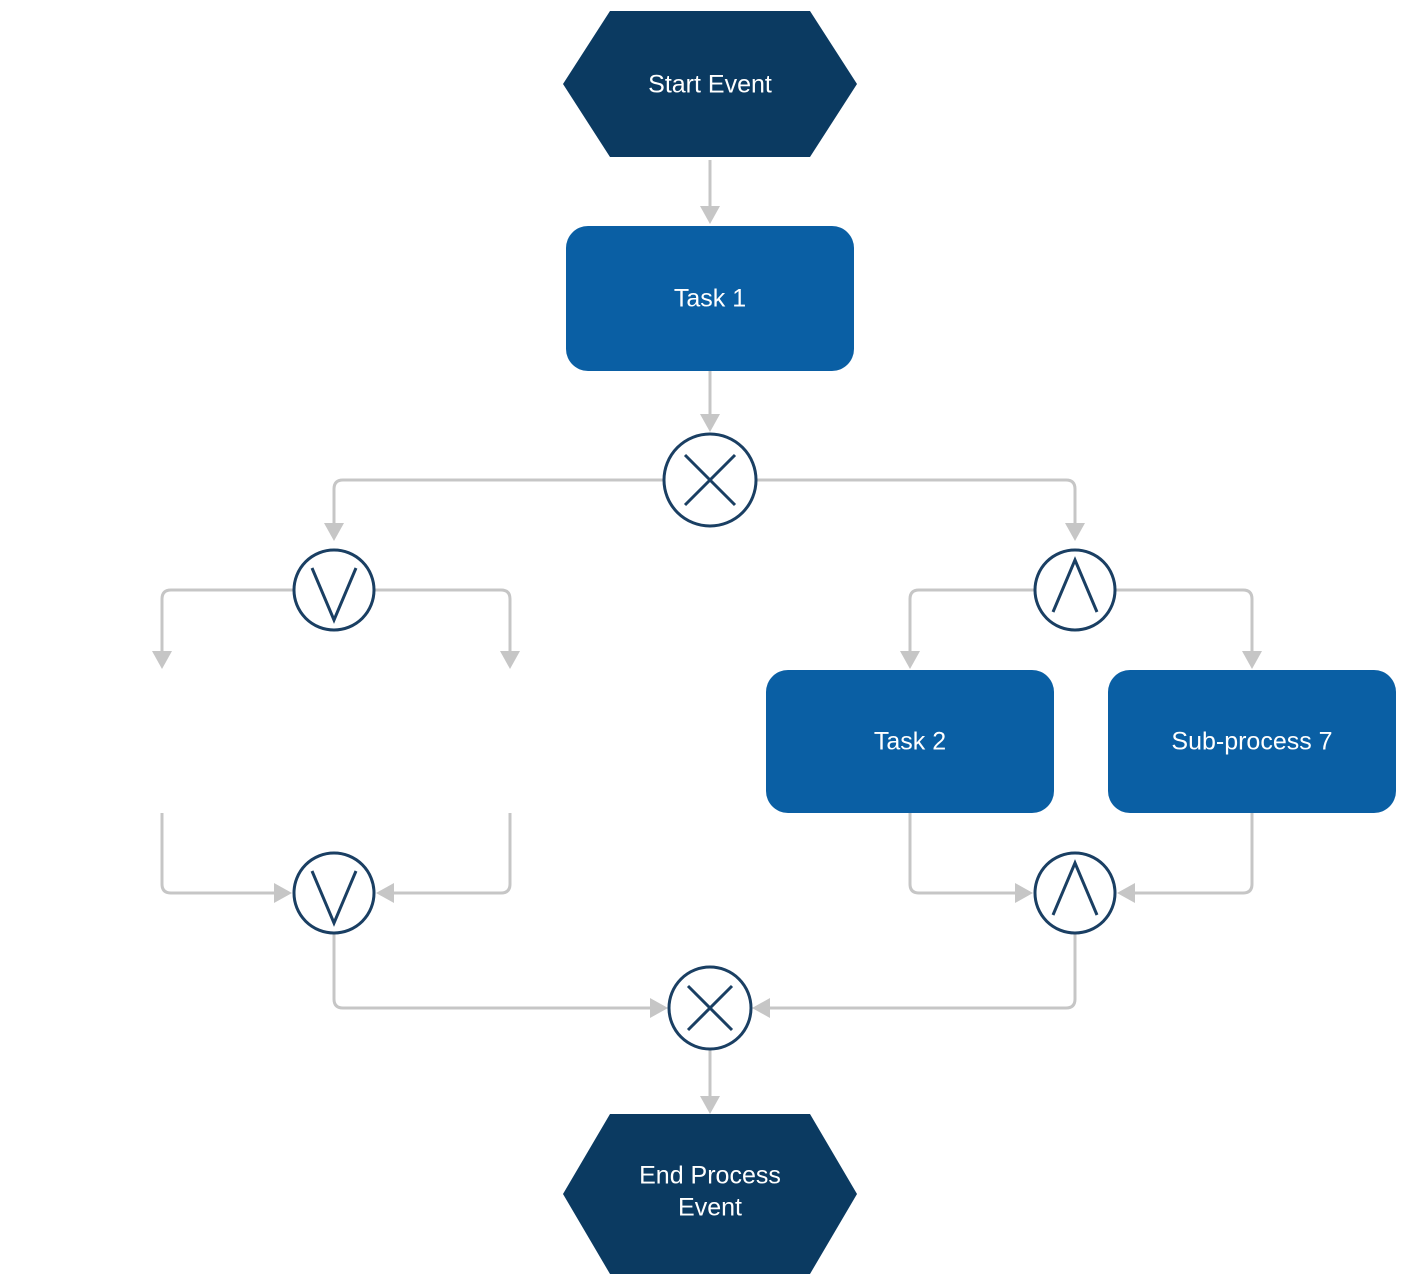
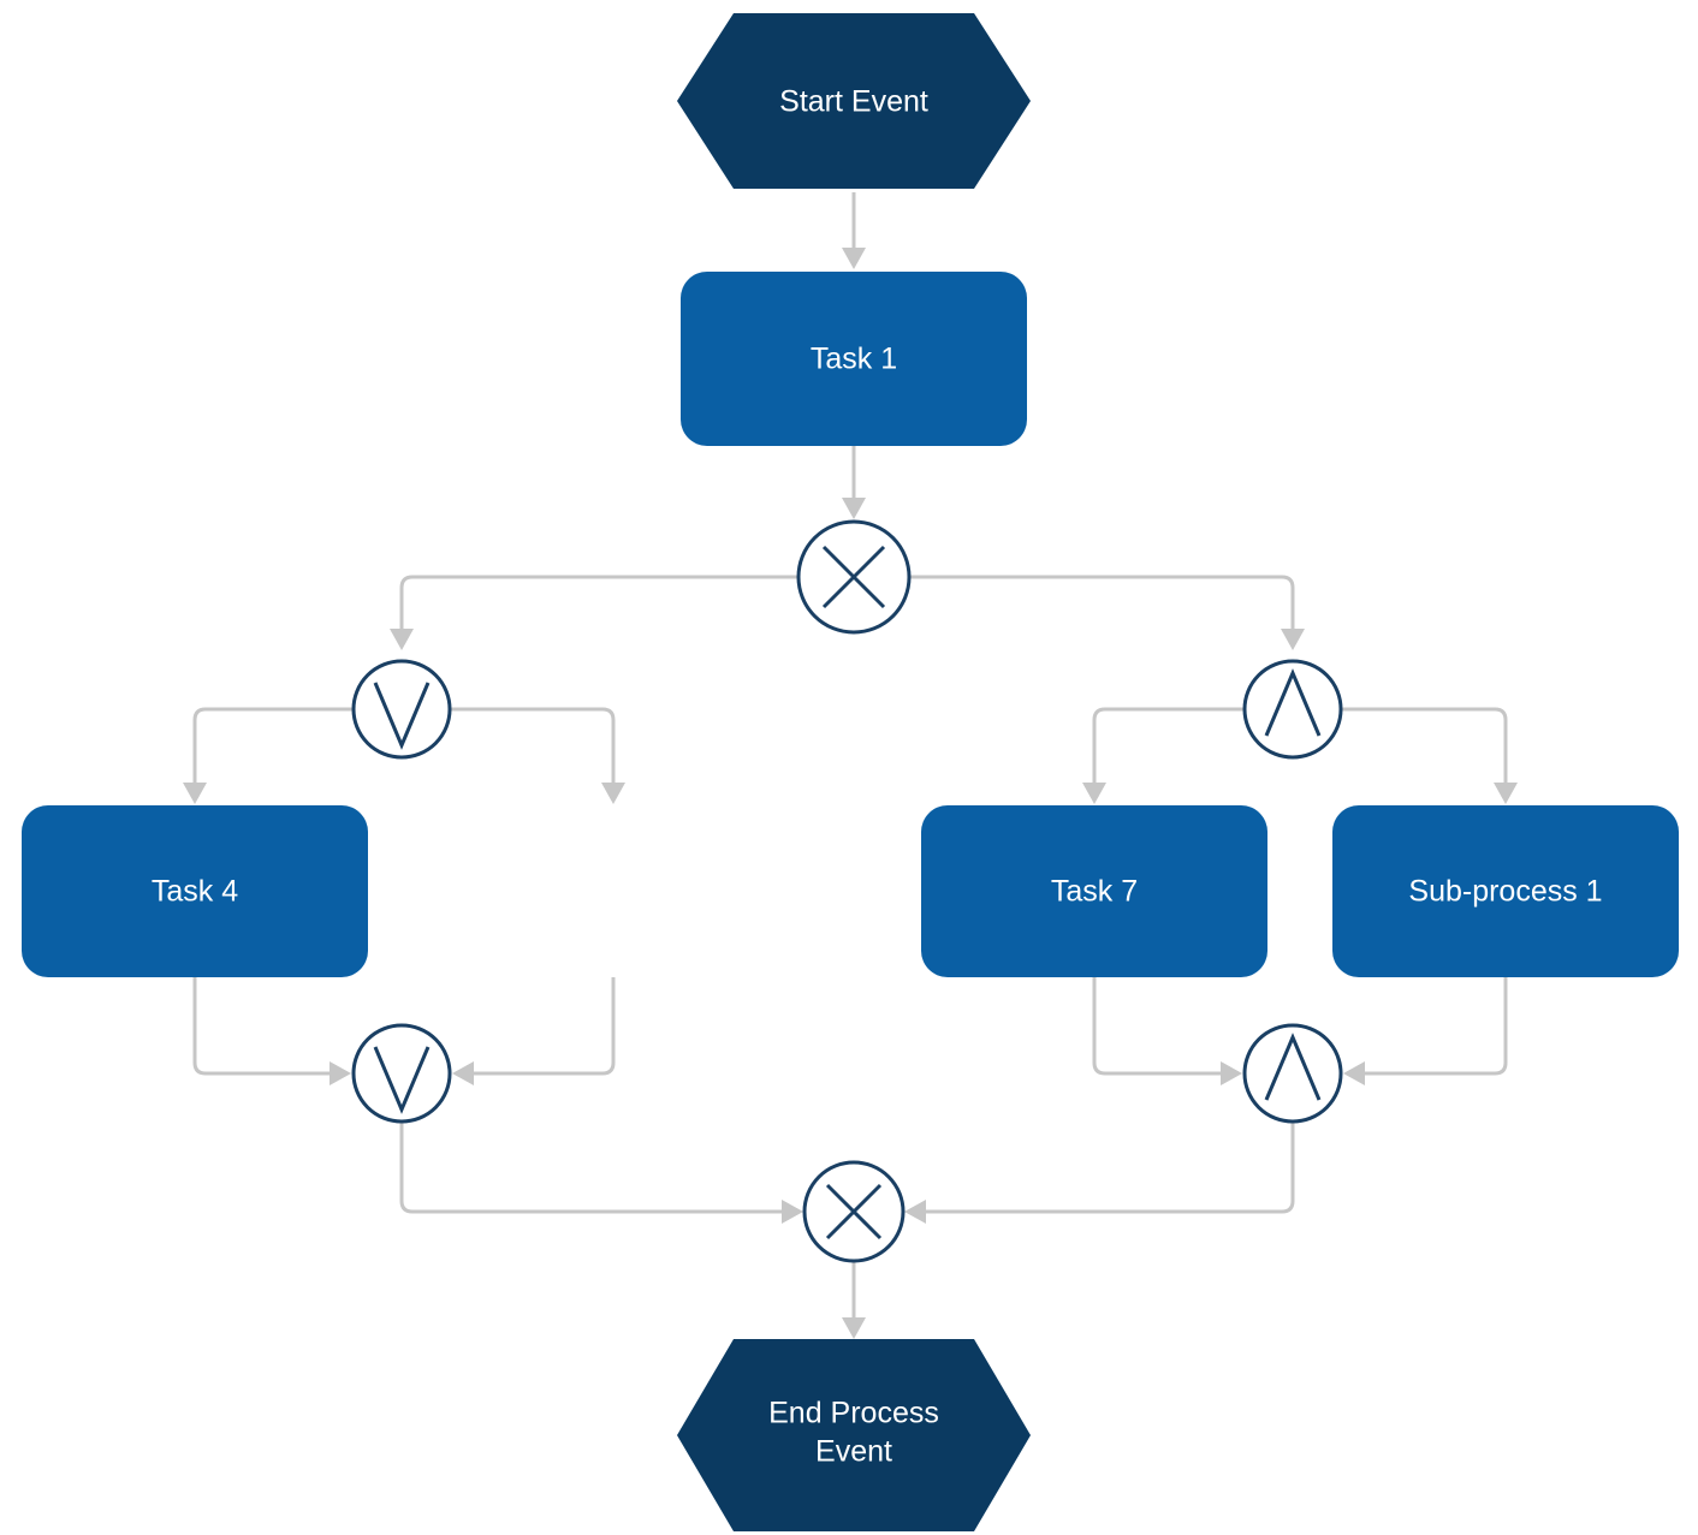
  Start Event
  Task 1
+ Task 4
- Task 2
+ Task 7
- Sub-process 7
+ Sub-process 1
  End Process
  Event
